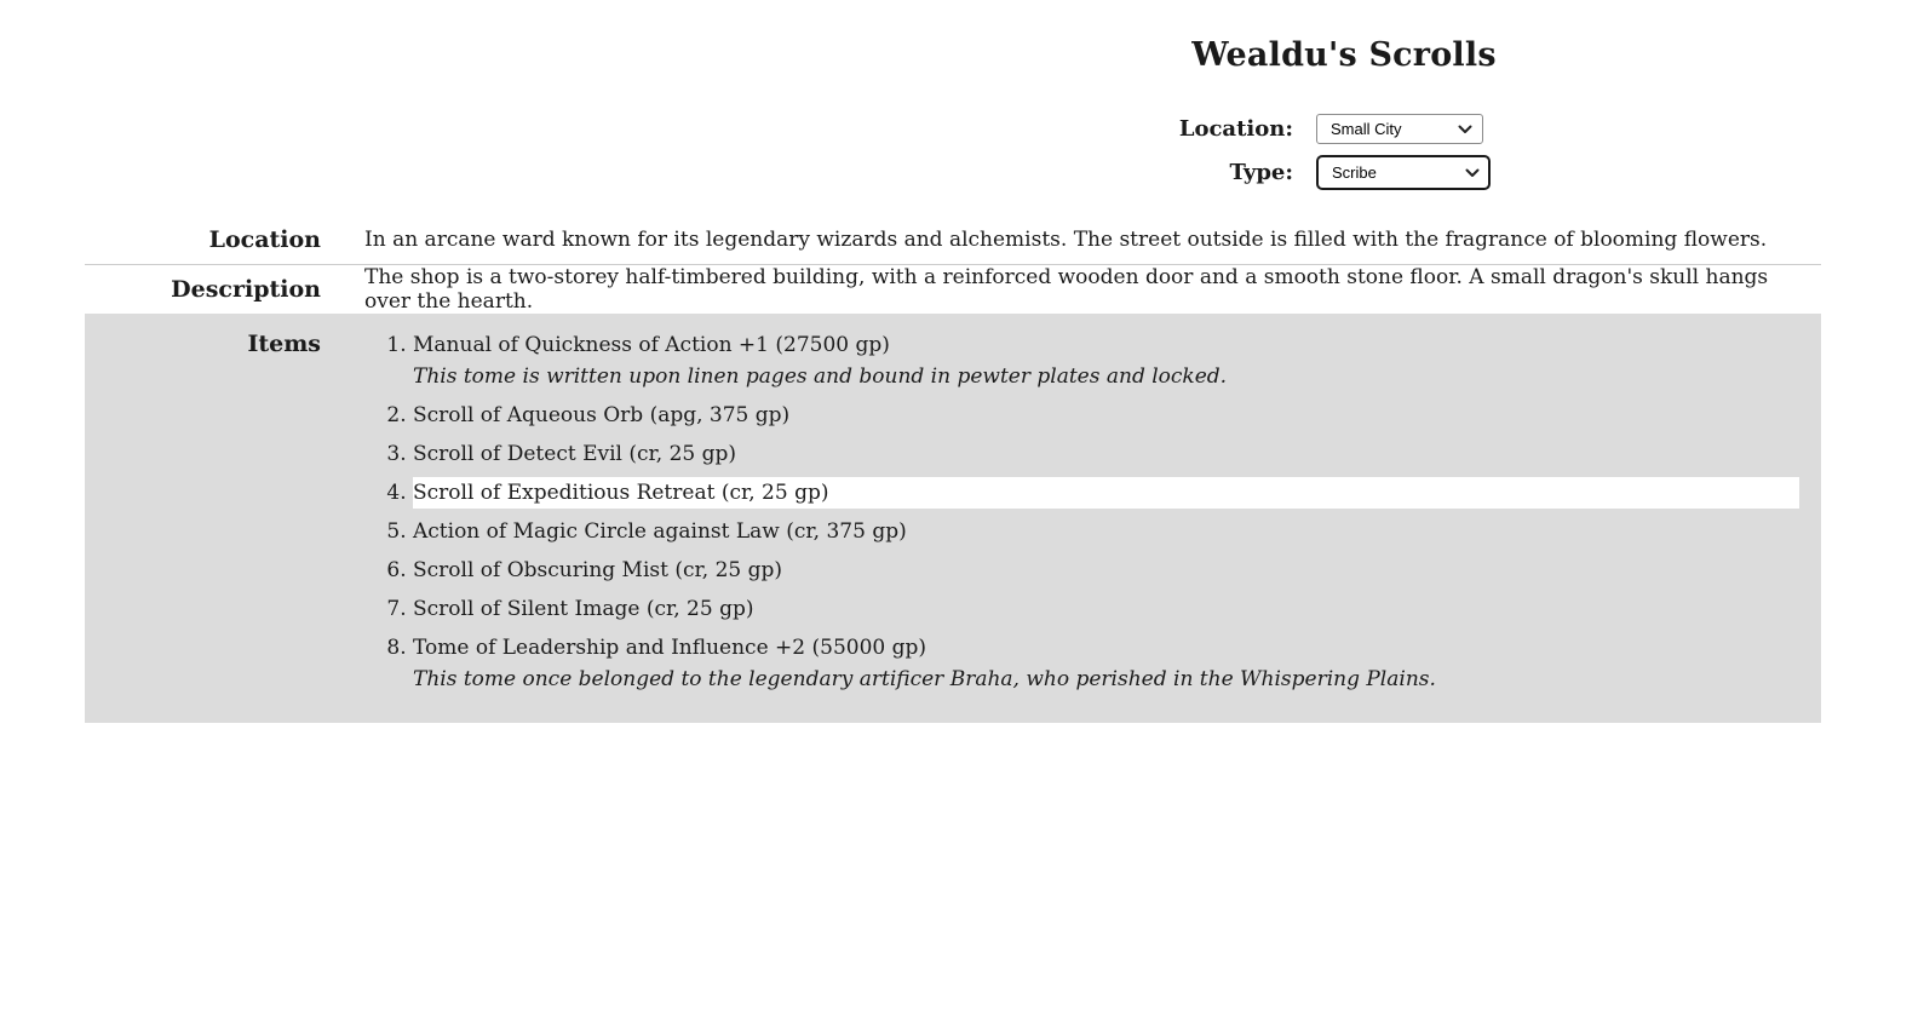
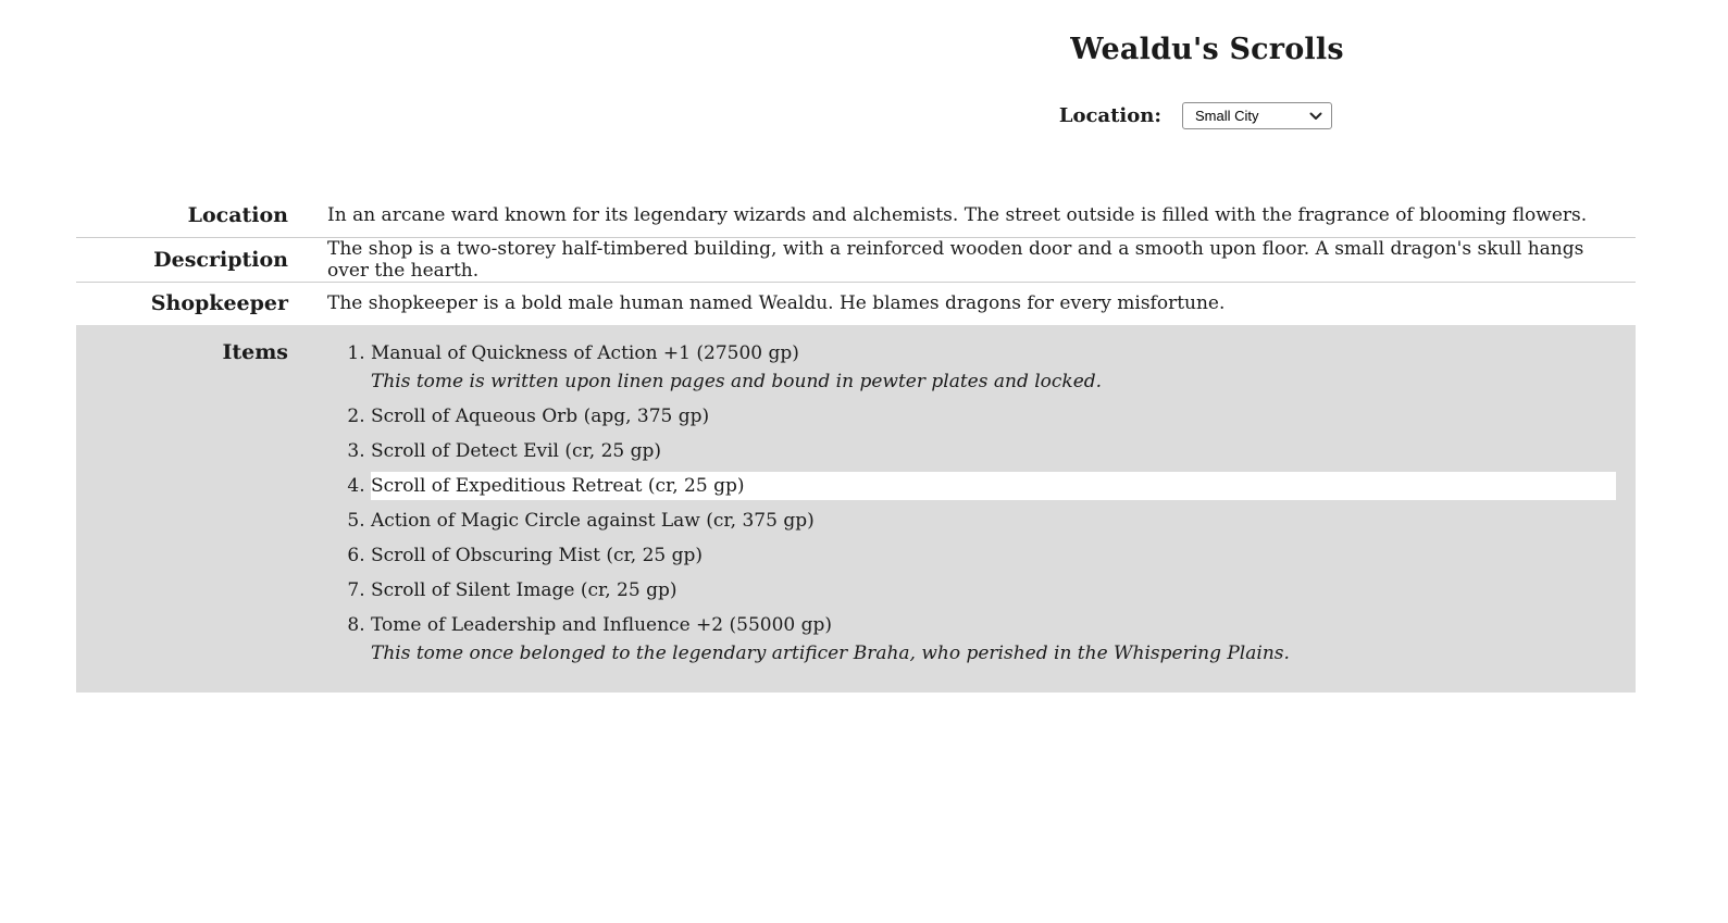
  Wealdu's Scrolls
  Location:
  Small City
- Type:
- Scribe
  Location	In an arcane ward known for its legendary wizards and alchemists. The street outside is filled with the fragrance of blooming flowers.
- Description	The shop is a two-storey half-timbered building, with a reinforced wooden door and a smooth stone floor. A small dragon's skull hangs over the hearth.
+ Description	The shop is a two-storey half-timbered building, with a reinforced wooden door and a smooth upon floor. A small dragon's skull hangs over the hearth.
+ Shopkeeper	The shopkeeper is a bold male human named Wealdu. He blames dragons for every misfortune.
  Items	Manual of Quickness of Action +1 (27500 gp) This tome is written upon linen pages and bound in pewter plates and locked. Scroll of Aqueous Orb (apg, 375 gp) Scroll of Detect Evil (cr, 25 gp) Scroll of Expeditious Retreat (cr, 25 gp) Action of Magic Circle against Law (cr, 375 gp) Scroll of Obscuring Mist (cr, 25 gp) Scroll of Silent Image (cr, 25 gp) Tome of Leadership and Influence +2 (55000 gp) This tome once belonged to the legendary artificer Braha, who perished in the Whispering Plains.
